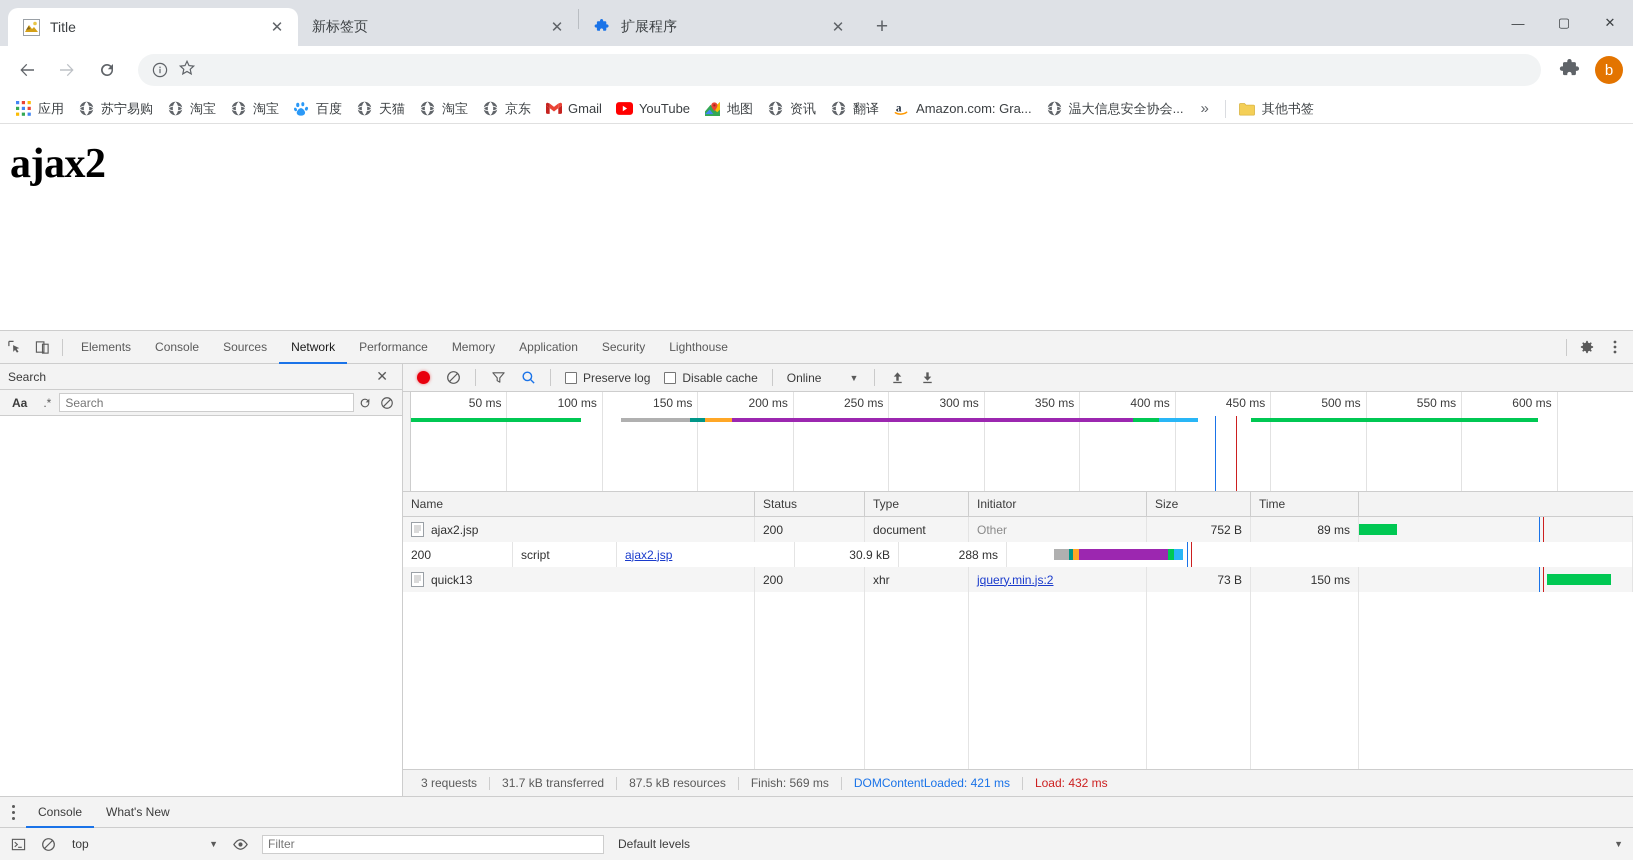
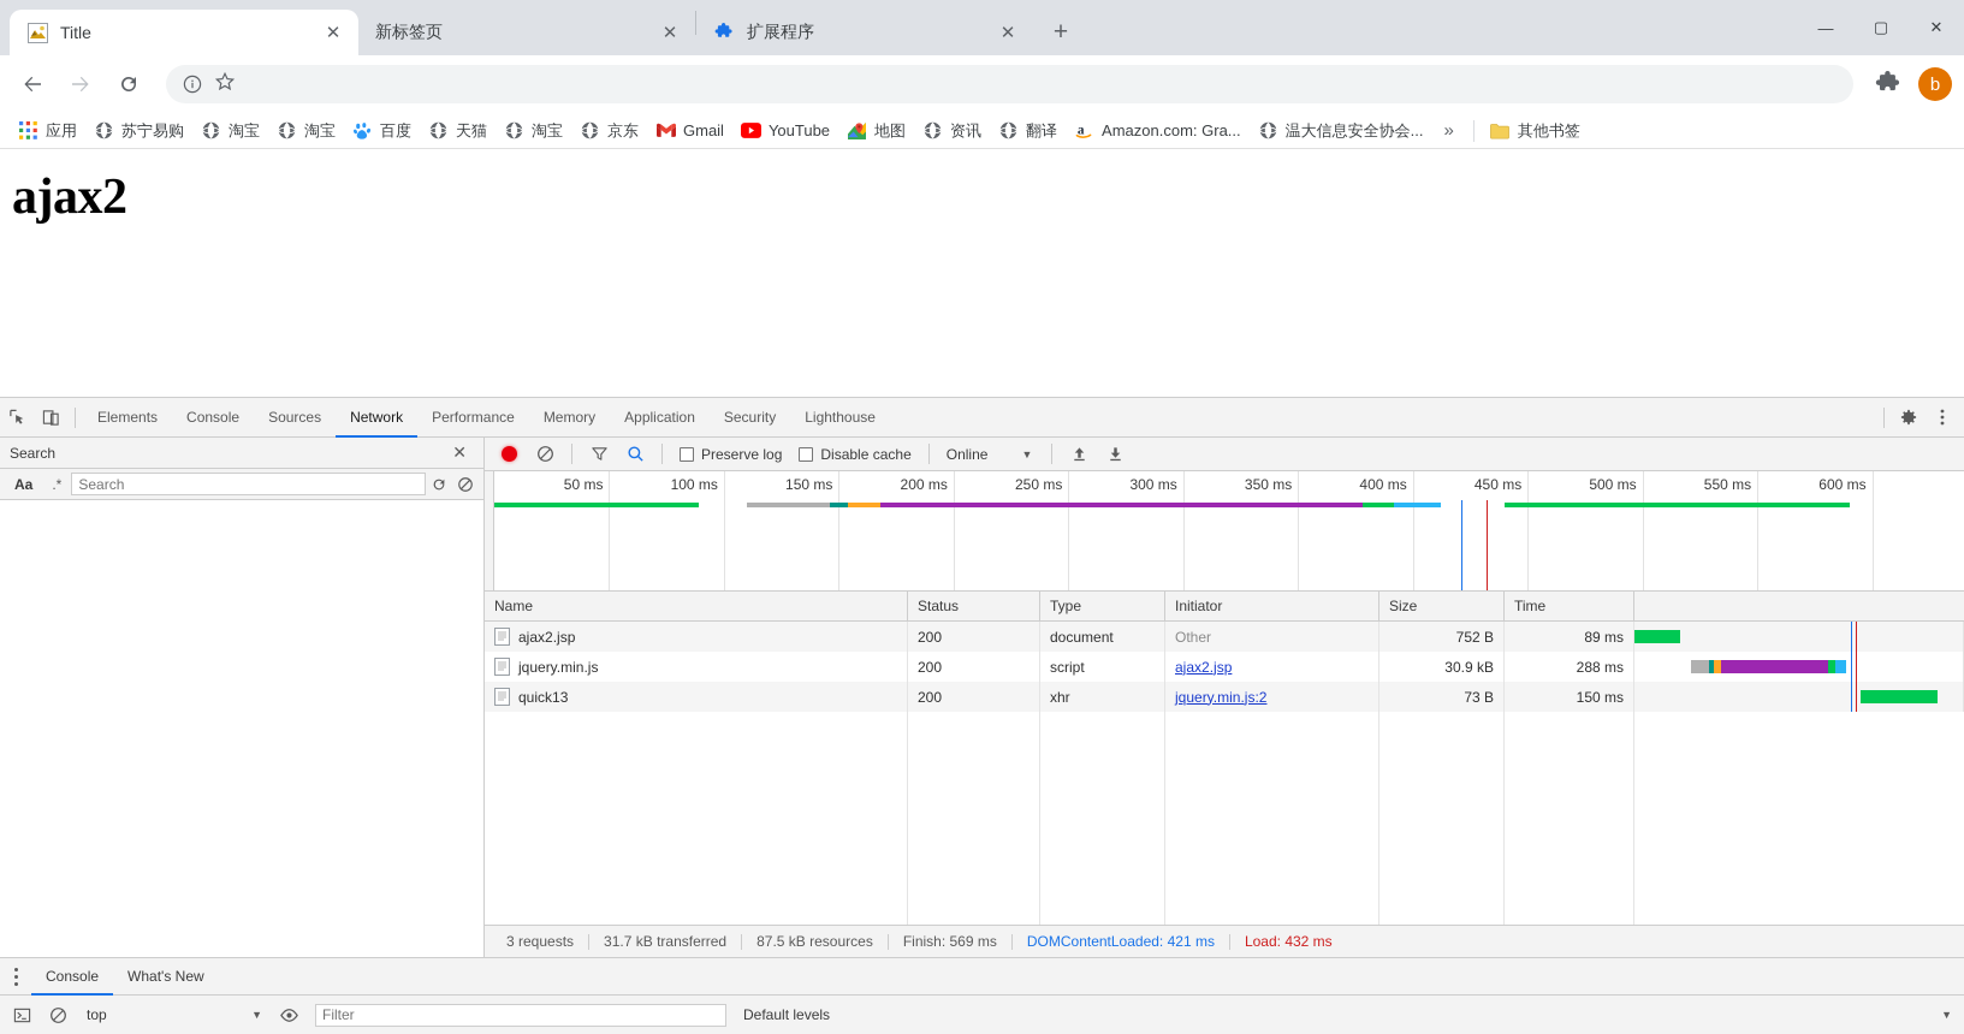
  Title
  ✕
  新标签页
  ✕
  扩展程序
  ✕
  +
  —
  ▢
  ✕
  b
  应用
  苏宁易购
  淘宝
  淘宝
  百度
  天猫
  淘宝
  京东
  Gmail
  YouTube
  地图
  资讯
  翻译
  a
  Amazon.com: Gra...
  温大信息安全协会...
  »
  其他书签
  ajax2
  Elements
  Console
  Sources
  Network
  Performance
  Memory
  Application
  Security
  Lighthouse
  Search
  ✕
  Aa
  .*
  Search
  Preserve log
  Disable cache
  Online
  ▼
  50 ms
  100 ms
  150 ms
  200 ms
  250 ms
  300 ms
  350 ms
  400 ms
  450 ms
  500 ms
  550 ms
  600 ms
  Name
  Status
  Type
  Initiator
  Size
  Time
  ajax2.jsp
  200
  document
  Other
  752 B
  89 ms
+ jquery.min.js
  200
  script
  ajax2.jsp
  30.9 kB
  288 ms
  quick13
  200
  xhr
  jquery.min.js:2
  73 B
  150 ms
  3 requests
  31.7 kB transferred
  87.5 kB resources
  Finish: 569 ms
  DOMContentLoaded: 421 ms
  Load: 432 ms
  Console
  What's New
  top
  ▼
  Filter
  Default levels
  ▼
